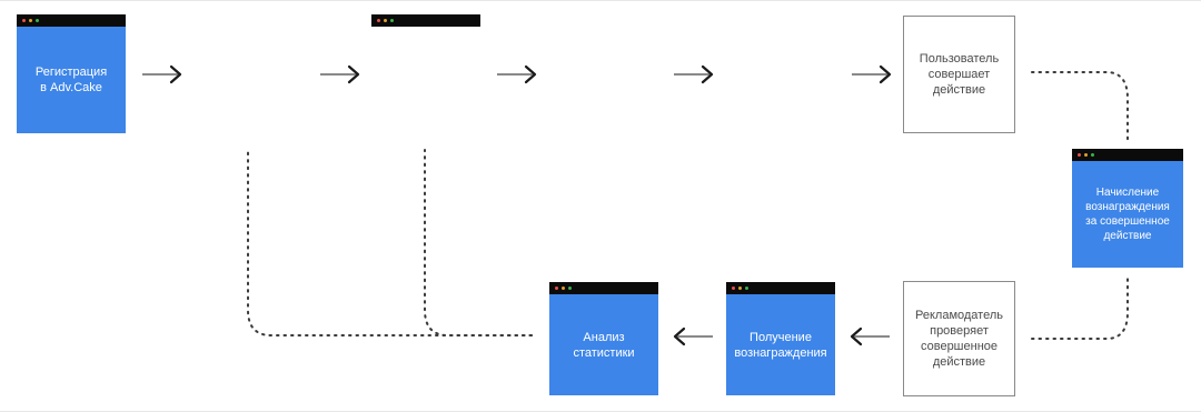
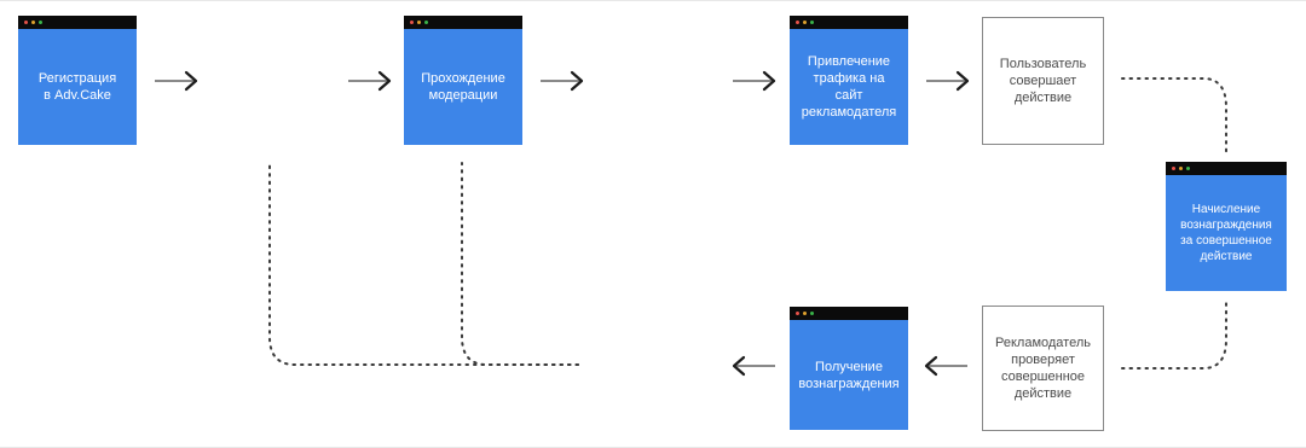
  Регистрация
  в Adv.Cake
+ Прохождение
+ модерации
+ Привлечение
+ трафика на
+ сайт
+ рекламодателя
  Пользователь
  совершает
  действие
  Начисление
  вознаграждения
  за совершенное
  действие
  Рекламодатель
  проверяет
  совершенное
  действие
  Получение
  вознаграждения
- Анализ
- статистики
